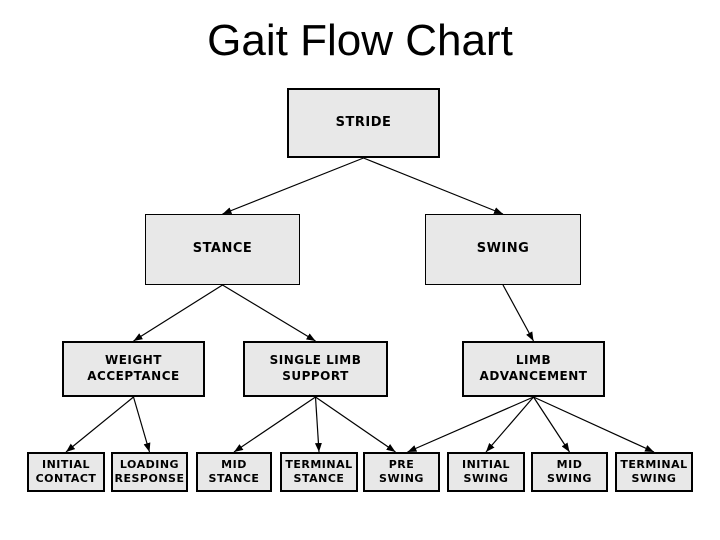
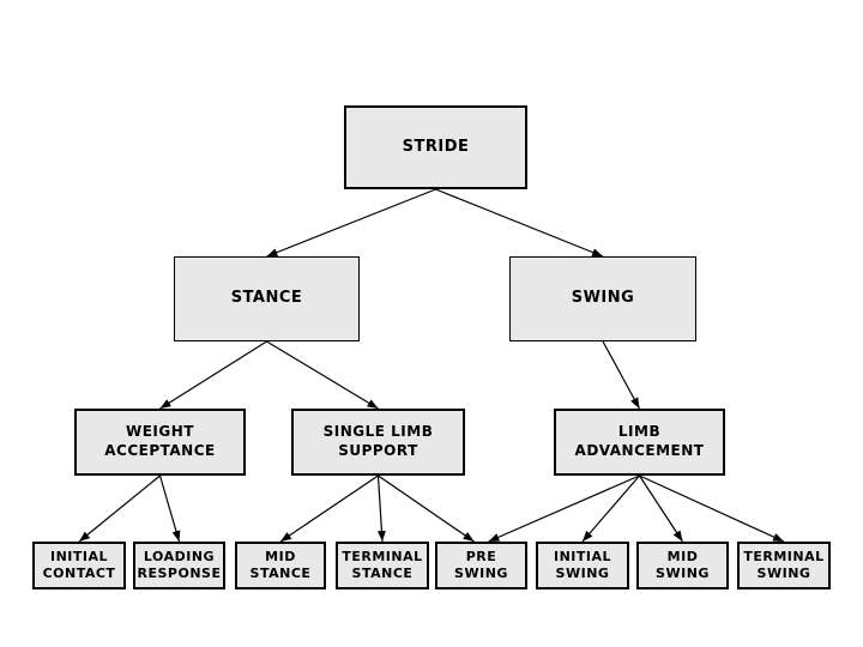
- Gait Flow Chart
  STRIDE
  STANCE
  SWING
  WEIGHT
  ACCEPTANCE
  SINGLE LIMB
  SUPPORT
  LIMB
  ADVANCEMENT
  INITIAL
  CONTACT
  LOADING
  RESPONSE
  MID
  STANCE
  TERMINAL
  STANCE
  PRE
  SWING
  INITIAL
  SWING
  MID
  SWING
  TERMINAL
  SWING
